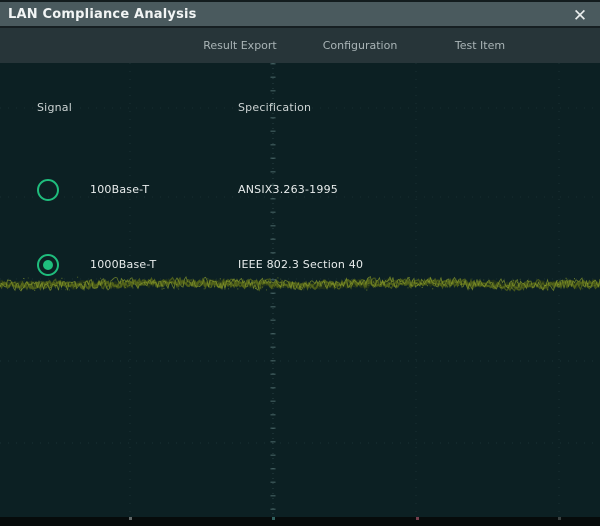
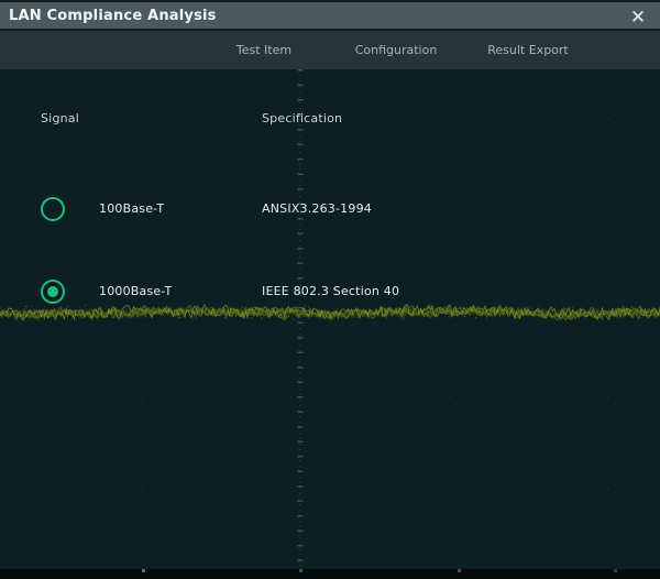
  LAN Compliance Analysis
  ✕
- Result Export
+ Test Item
  Configuration
- Test Item
+ Result Export
  Signal
  Specification
  100Base-T
- ANSIX3.263-1995
+ ANSIX3.263-1994
  1000Base-T
  IEEE 802.3 Section 40
